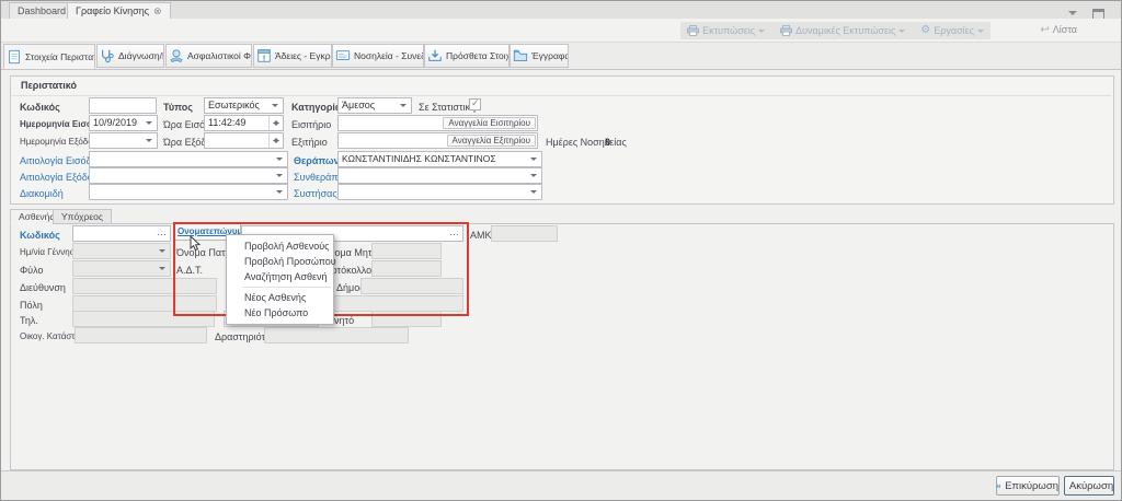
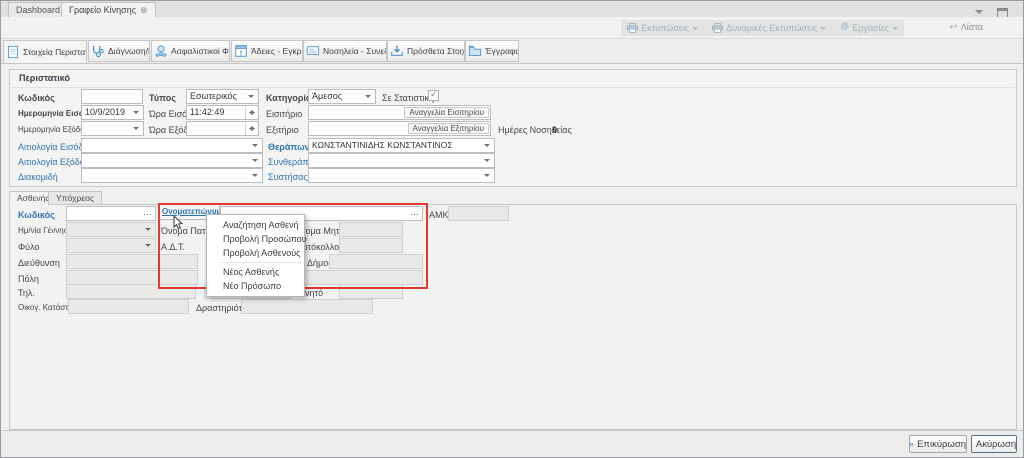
  Dashboard
  Γραφείο Κίνησης ⊗
  Εκτυπώσεις
  Δυναμικές Εκτυπώσεις
  ⚙
  Εργασίες
  ↩
  Λίστα
  Στοιχεία Περιστα
  Διάγνωση/
  Ασφαλιστικοί Φ
  Νοσηλεία - Συνε
  Πρόσθετα Στοιχ
  Έγγραφα
  Περιστατικό
  Κωδικός
  Τύπος
  Εσωτερικός
  Κατηγορί
  Άμεσος
  Σε Στατιστικ
  Ημερομηνία Εισ
  10/9/2019
  Ώρα Εισό
  11:42:49
  Εισιτήριο
  Αναγγελία Εισιτηρίου
  Ημερομηνία Εξόδ
  Εξιτήριο
  Αναγγελία Εξιτηρίου
  Ημέρες Νοσηλείας
  0
  Αιτιολογία Εισό
  Θεράπω
  ΚΩΝΣΤΑΝΤΙΝΙΔΗΣ ΚΩΝΣΤΑΝΤΙΝΟΣ
  Αιτιολογία Εξόδ
  Συνθεράπ
  Διακομιδή
  Συστήσας
  Ασθενή
  Υπόχρεος
  Κωδικός
  Ονοματεπώνυμ
  ΑΜΚ
  Ημ/νία Γέννη
  Όνομα Πατ
  Φύλο
  Α.Δ.Τ.
  τόκολλο
  Διεύθυνση
  Δήμο
  Πόλη
  Τηλ.
  Οικογ. Κατάστ
- Προβολή Ασθενούς
+ Αναζήτηση Ασθενή
  Προβολή Προσώπου
- Αναζήτηση Ασθενή
+ Προβολή Ασθενούς
  Νέος Ασθενής
  Νέο Πρόσωπο
  Επικύρωση
  Ακύρωση
